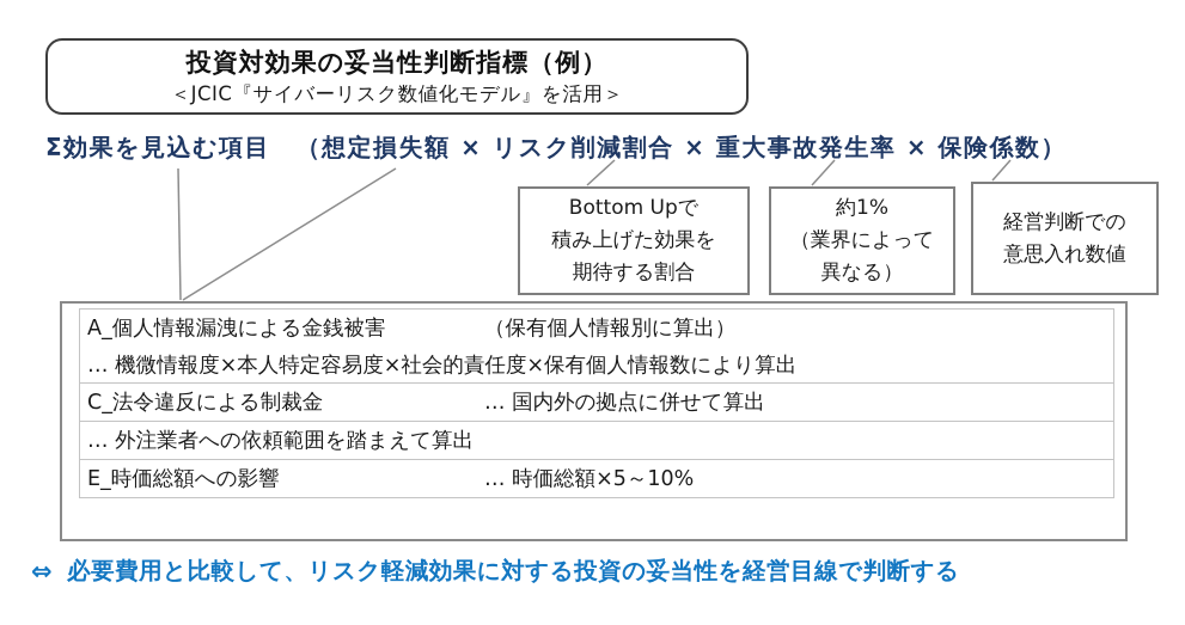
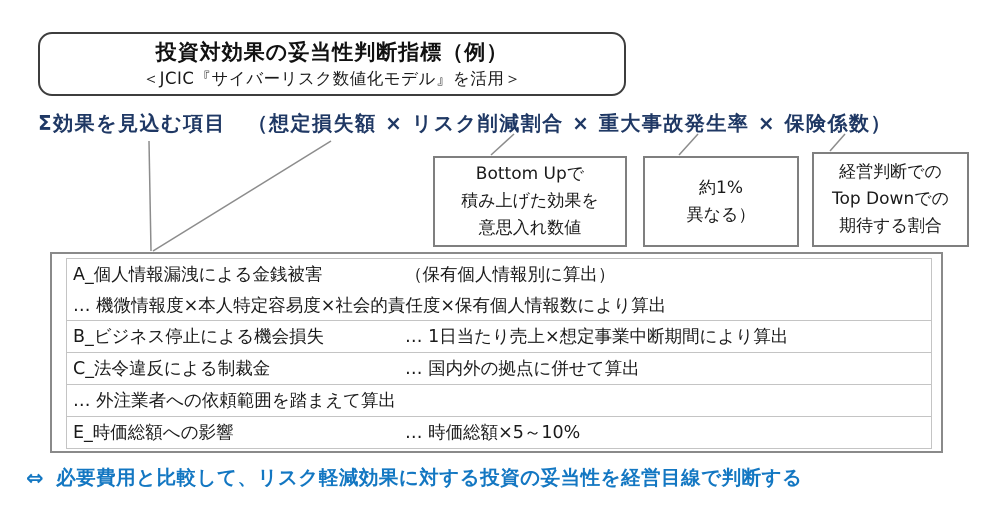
  投資対効果の妥当性判断指標（例）
  ＜JCIC『サイバーリスク数値化モデル』を活用＞
  Σ効果を見込む項目 （想定損失額 × リスク削減割合 × 重大事故発生率 × 保険係数）
  Bottom Upで
  積み上げた効果を
- 期待する割合
+ 意思入れ数値
  約1%
- （業界によって
  異なる）
  経営判断での
+ Top Downでの
- 意思入れ数値
+ 期待する割合
  A_個人情報漏洩による金銭被害
  （保有個人情報別に算出）
  … 機微情報度×本人特定容易度×社会的責任度×保有個人情報数により算出
+ B_ビジネス停止による機会損失
+ … 1日当たり売上×想定事業中断期間により算出
  C_法令違反による制裁金
  … 国内外の拠点に併せて算出
  … 外注業者への依頼範囲を踏まえて算出
  E_時価総額への影響
  … 時価総額×5～10%
  ⇔
  必要費用と比較して、リスク軽減効果に対する投資の妥当性を経営目線で判断する
